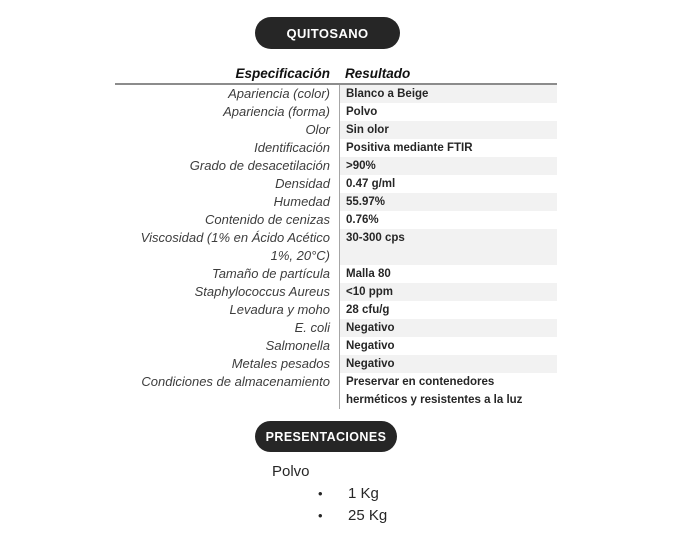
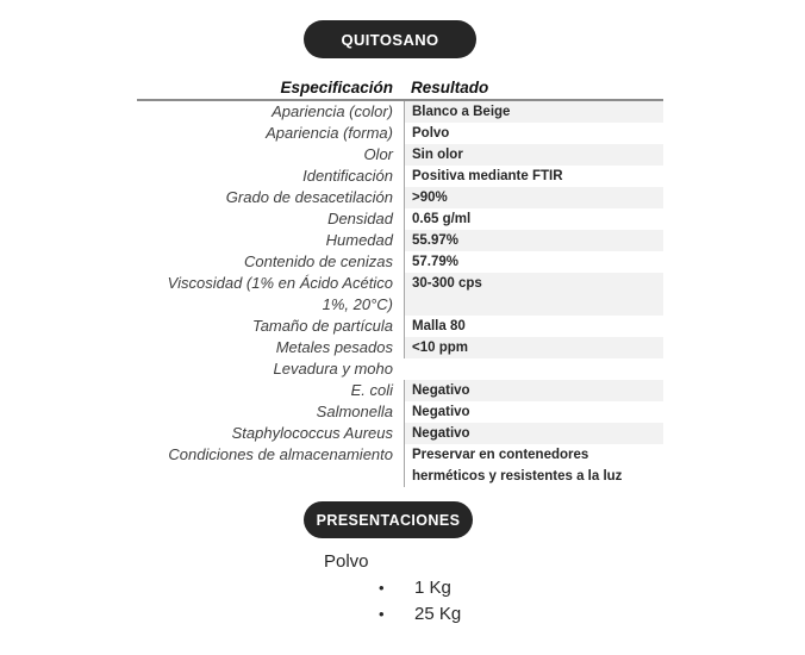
  QUITOSANO
  Especificación
  Resultado
  Apariencia (color)
  Blanco a Beige
  Apariencia (forma)
  Polvo
  Olor
  Sin olor
  Identificación
  Positiva mediante FTIR
  Grado de desacetilación
  >90%
  Densidad
- 0.47 g/ml
+ 0.65 g/ml
  Humedad
  55.97%
  Contenido de cenizas
- 0.76%
+ 57.79%
  Viscosidad (1% en Ácido Acético 1%, 20°C)
  30-300 cps
  Tamaño de partícula
  Malla 80
- Staphylococcus Aureus
+ Metales pesados
  <10 ppm
  Levadura y moho
- 28 cfu/g
  E. coli
  Negativo
  Salmonella
  Negativo
- Metales pesados
+ Staphylococcus Aureus
  Negativo
  Condiciones de almacenamiento
  Preservar en contenedores herméticos y resistentes a la luz
  PRESENTACIONES
  Polvo
  •
  1 Kg
  •
  25 Kg
